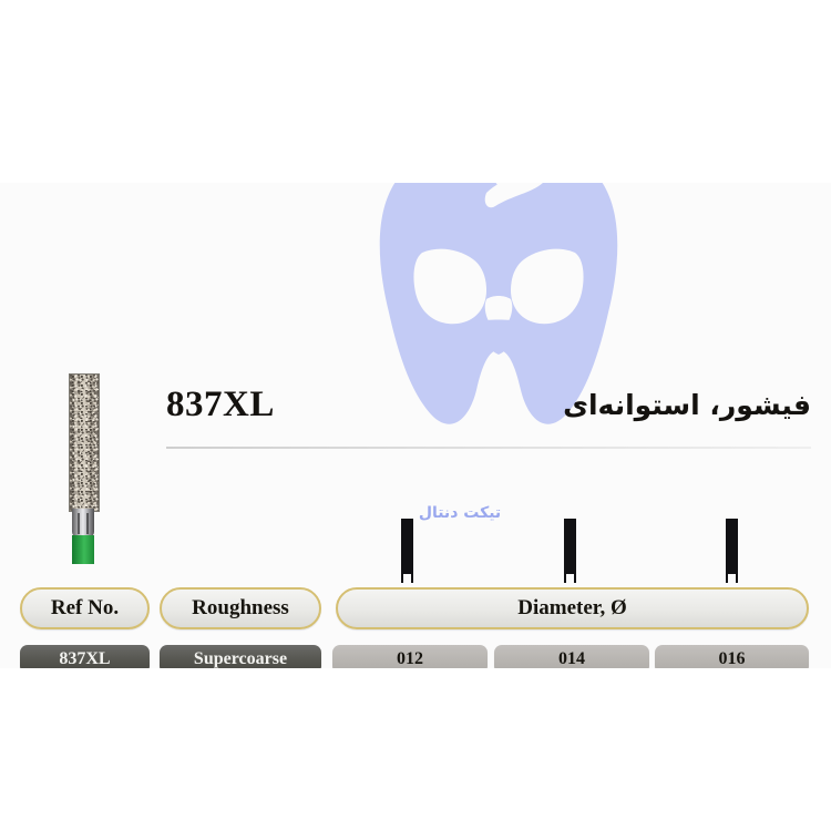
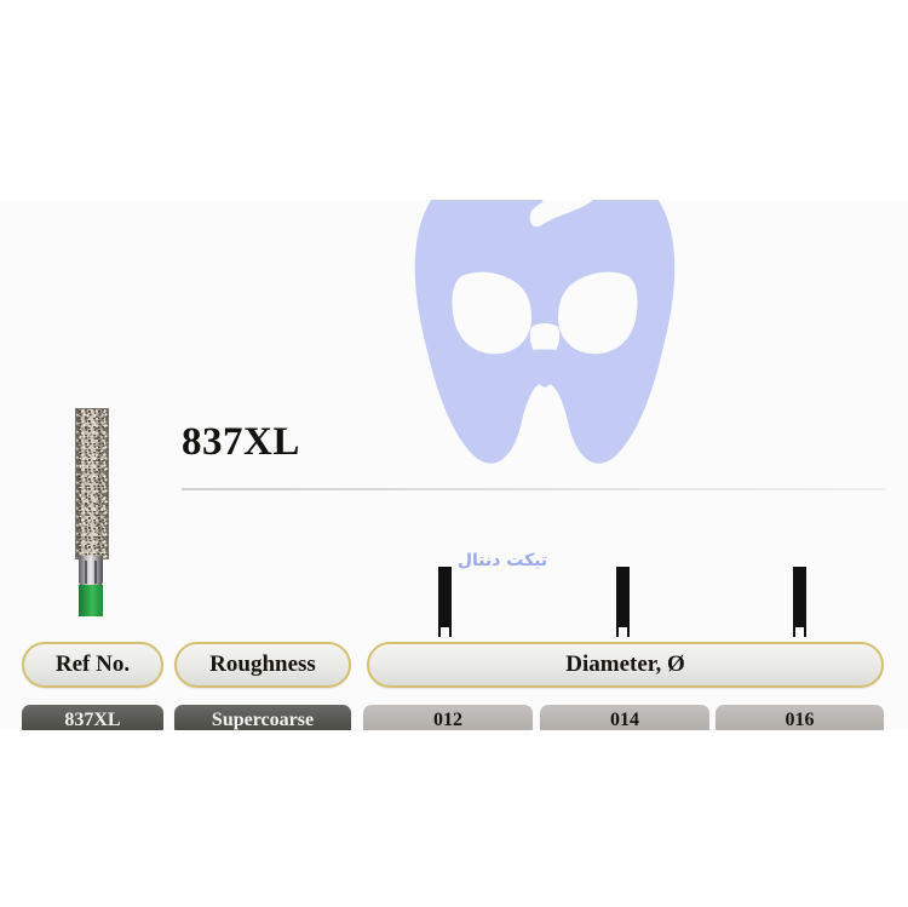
  تیکت دنتال
  837XL
- فیشور، استوانه‌ای
  Ref No.
  Roughness
  Diameter, Ø
  837XL
  Supercoarse
  012
  014
  016
